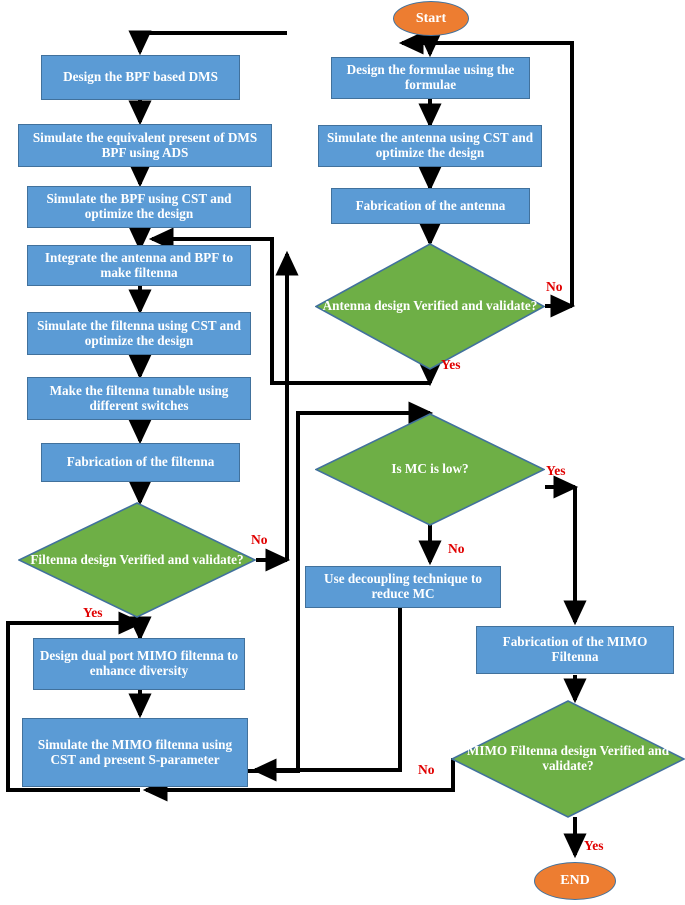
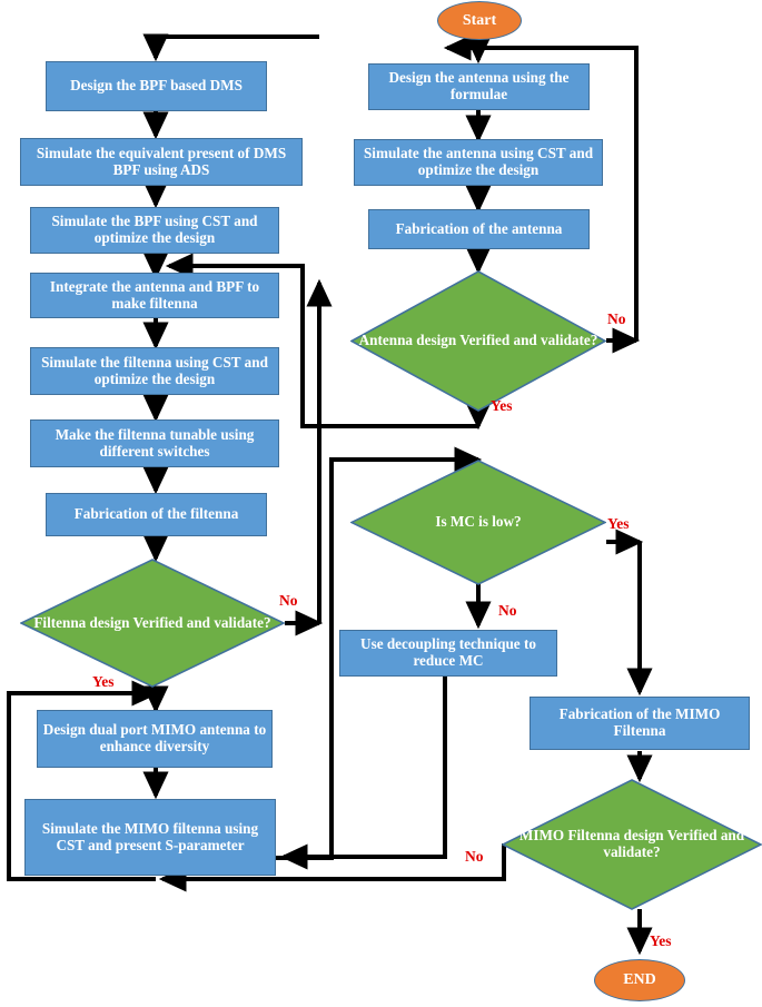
  Start
- Design the formulae using the formulae
+ Design the antenna using the formulae
  Simulate the antenna using CST and optimize the design
  Fabrication of the antenna
  Antenna design Verified and validate?
  Design the BPF based DMS
  Simulate the equivalent present of DMS BPF using ADS
  Simulate the BPF using CST and optimize the design
  Integrate the antenna and BPF to make filtenna
  Simulate the filtenna using CST and optimize the design
  Make the filtenna tunable using different switches
  Fabrication of the filtenna
  Filtenna design Verified and validate?
- Design dual port MIMO filtenna to enhance diversity
+ Design dual port MIMO antenna to enhance diversity
  Simulate the MIMO filtenna using CST and present S-parameter
  Is MC is low?
  Use decoupling technique to reduce MC
  Fabrication of the MIMO Filtenna
  MIMO Filtenna design Verified and validate?
  END
  No
  Yes
  No
  Yes
  Yes
  No
  No
  Yes
